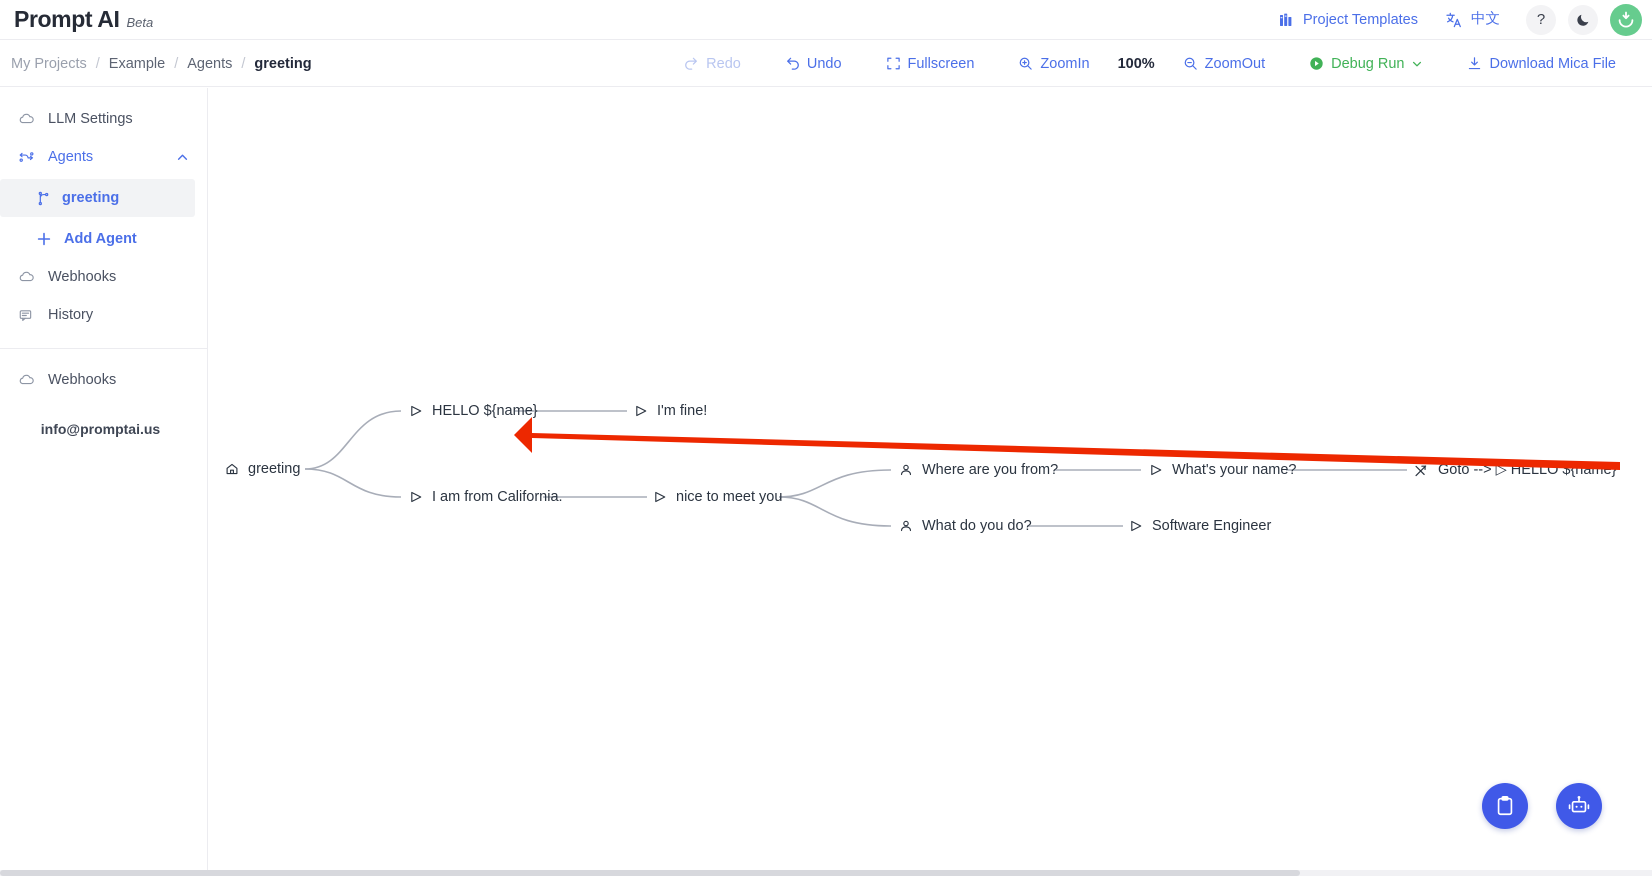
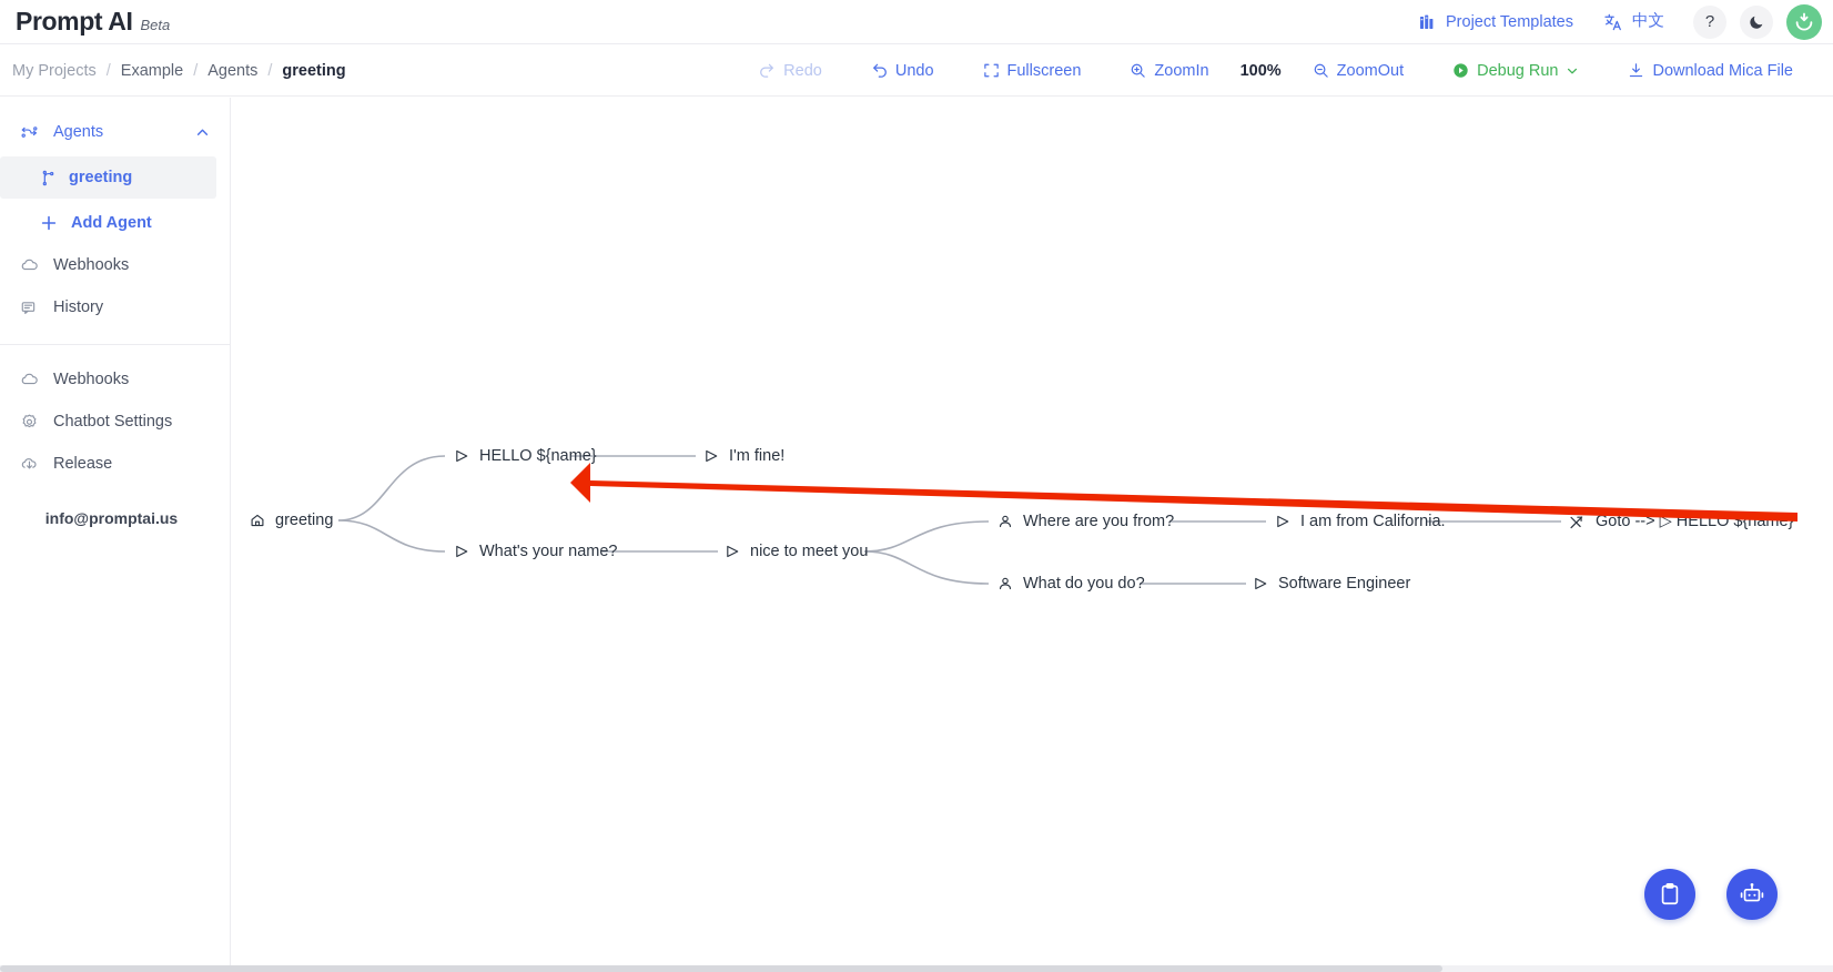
  Prompt AI
  Beta
  Project Templates
  中文
  ?
  My Projects
  /
  Example
  /
  Agents
  /
  greeting
  Redo
  Undo
  Fullscreen
  ZoomIn
  100%
  ZoomOut
  Debug Run
  Download Mica File
- LLM Settings
  Agents
  greeting
  Add Agent
  Webhooks
  History
  Webhooks
+ Chatbot Settings
+ Release
  info@promptai.us
  greeting
  HELLO ${name}
  I'm fine!
- I am from California.
+ What's your name?
  nice to meet you
  Where are you from?
- What's your name?
+ I am from California.
  Goto --> ▷ HELLO ${name}
  What do you do?
  Software Engineer
